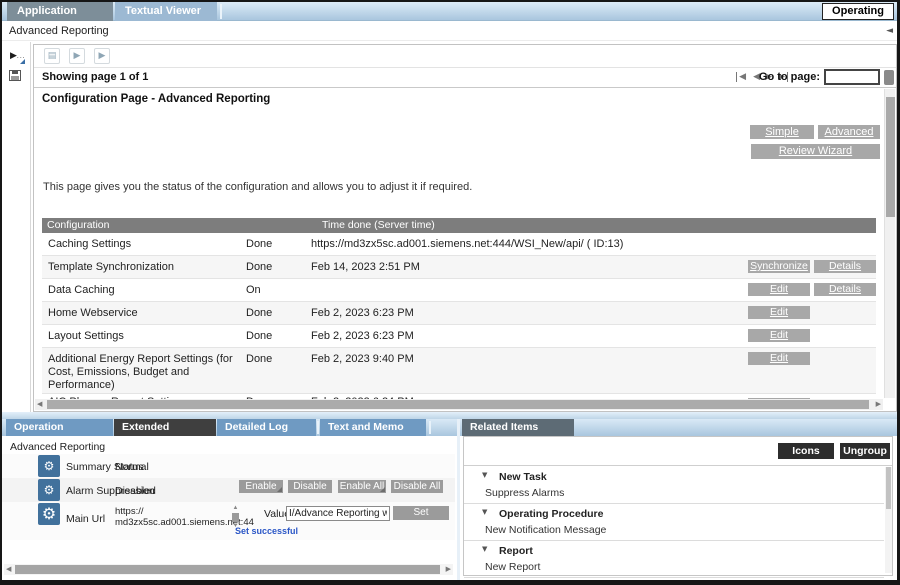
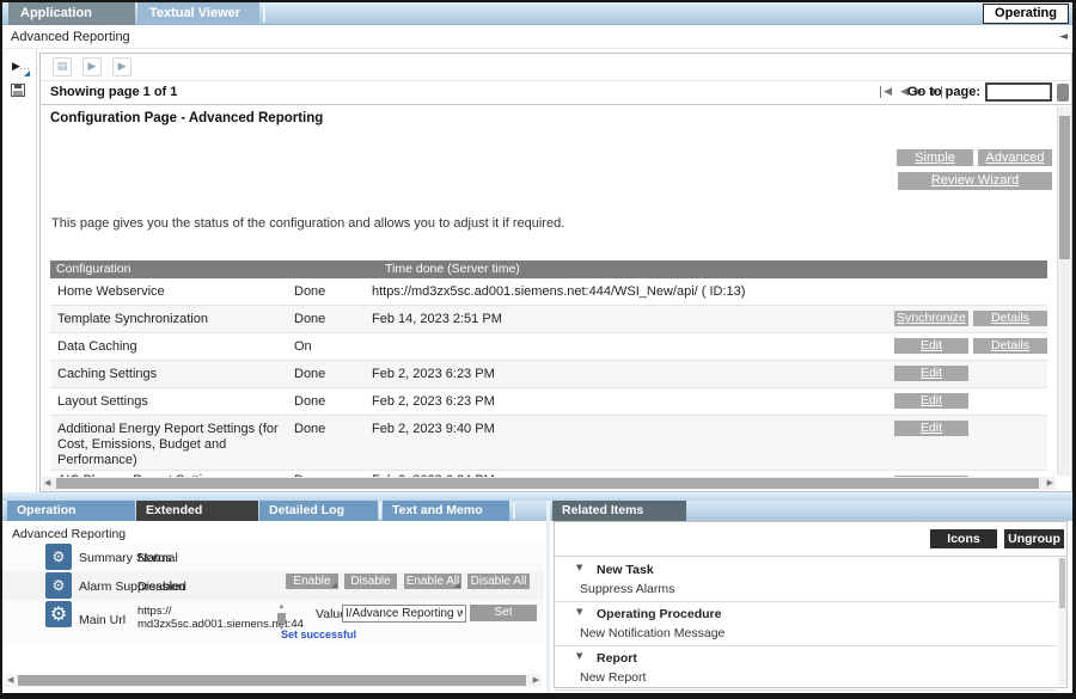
  Textual Viewer
  Operating
  Advanced Reporting
  ◄
  ▤
  ▶
  ▶
  Showing page 1 of 1
  ◀
  ◀
  ▶
  ▶
  Go to page:
  Configuration Page - Advanced Reporting
  Simple
  Advanced
  Review Wizard
  This page gives you the status of the configuration and allows you to adjust it if required.
  Configuration
  Time done (Server time)
- Caching Settings
+ Home Webservice
  Done
  https://md3zx5sc.ad001.siemens.net:444/WSI_New/api/ ( ID:13)
  Template Synchronization
  Done
  Feb 14, 2023 2:51 PM
  Synchronize
  Details
  Data Caching
  On
  Edit
  Details
- Home Webservice
+ Caching Settings
  Done
  Feb 2, 2023 6:23 PM
  Edit
  Layout Settings
  Done
  Feb 2, 2023 6:23 PM
  Edit
  Additional Energy Report Settings (for Cost, Emissions, Budget and Performance)
  Done
  Feb 2, 2023 9:40 PM
  Edit
  ◀
  ▶
  Operation
  Detailed Log
  Text and Memo
  Advanced Reporting
  ⚙
  Summary Status
  Normal
  ⚙
  Alarm Suppression
  Disabled
  Enable
  Disable
  Enable All
  Disable All
  ⚙
  Main Url
  https://
  md3zx5sc.ad001.siemens.net:44
  Valu
  I/Advance Reporting w
  Set
  Set successful
  ◀
  ▶
  Related Items
  Icons
  Ungroup
  ▼
  New Task
  Suppress Alarms
  ▼
  Operating Procedure
  New Notification Message
  ▼
  Report
  New Report
